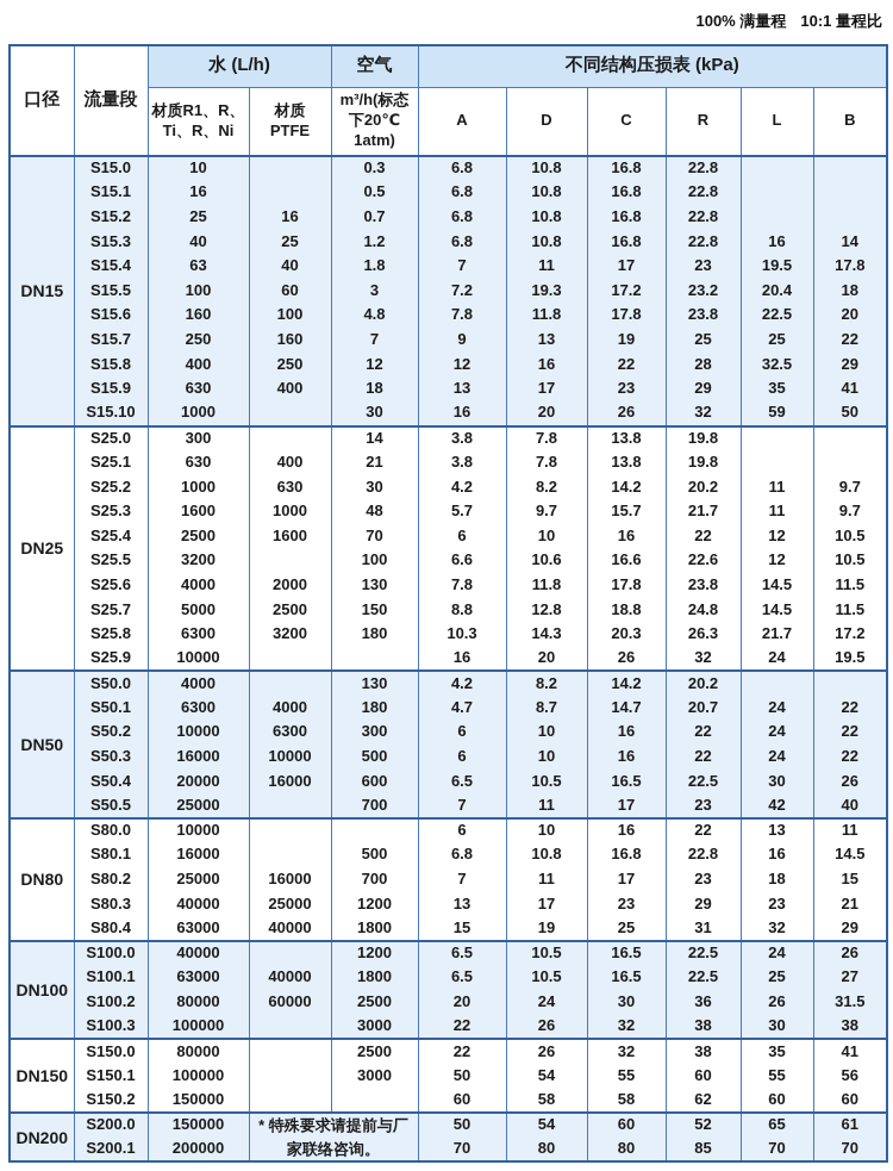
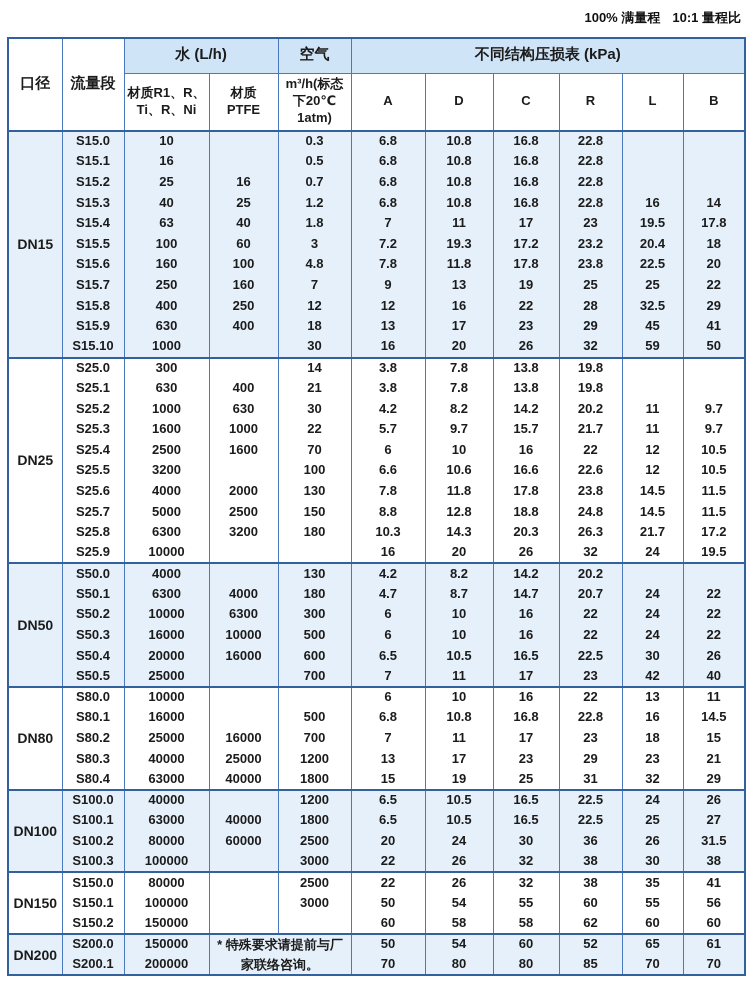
  100% 满量程 10:1 量程比
  口径	流量段	水 (L/h)	空气	不同结构压损表 (kPa)
  材质R1、R、Ti、R、Ni	材质 PTFE	m³/h(标态下20℃ 1atm)	A	D	C	R	L	B
  DN15	S15.0	10		0.3	6.8	10.8	16.8	22.8
  S15.1	16		0.5	6.8	10.8	16.8	22.8
  S15.2	25	16	0.7	6.8	10.8	16.8	22.8
  S15.3	40	25	1.2	6.8	10.8	16.8	22.8	16	14
  S15.4	63	40	1.8	7	11	17	23	19.5	17.8
  S15.5	100	60	3	7.2	19.3	17.2	23.2	20.4	18
  S15.6	160	100	4.8	7.8	11.8	17.8	23.8	22.5	20
  S15.7	250	160	7	9	13	19	25	25	22
  S15.8	400	250	12	12	16	22	28	32.5	29
- S15.9	630	400	18	13	17	23	29	35	41
+ S15.9	630	400	18	13	17	23	29	45	41
  S15.10	1000		30	16	20	26	32	59	50
  DN25	S25.0	300		14	3.8	7.8	13.8	19.8
  S25.1	630	400	21	3.8	7.8	13.8	19.8
  S25.2	1000	630	30	4.2	8.2	14.2	20.2	11	9.7
- S25.3	1600	1000	48	5.7	9.7	15.7	21.7	11	9.7
+ S25.3	1600	1000	22	5.7	9.7	15.7	21.7	11	9.7
  S25.4	2500	1600	70	6	10	16	22	12	10.5
  S25.5	3200		100	6.6	10.6	16.6	22.6	12	10.5
  S25.6	4000	2000	130	7.8	11.8	17.8	23.8	14.5	11.5
  S25.7	5000	2500	150	8.8	12.8	18.8	24.8	14.5	11.5
  S25.8	6300	3200	180	10.3	14.3	20.3	26.3	21.7	17.2
  S25.9	10000			16	20	26	32	24	19.5
  DN50	S50.0	4000		130	4.2	8.2	14.2	20.2
  S50.1	6300	4000	180	4.7	8.7	14.7	20.7	24	22
  S50.2	10000	6300	300	6	10	16	22	24	22
  S50.3	16000	10000	500	6	10	16	22	24	22
  S50.4	20000	16000	600	6.5	10.5	16.5	22.5	30	26
  S50.5	25000		700	7	11	17	23	42	40
  DN80	S80.0	10000			6	10	16	22	13	11
  S80.1	16000		500	6.8	10.8	16.8	22.8	16	14.5
  S80.2	25000	16000	700	7	11	17	23	18	15
  S80.3	40000	25000	1200	13	17	23	29	23	21
  S80.4	63000	40000	1800	15	19	25	31	32	29
  DN100	S100.0	40000		1200	6.5	10.5	16.5	22.5	24	26
  S100.1	63000	40000	1800	6.5	10.5	16.5	22.5	25	27
  S100.2	80000	60000	2500	20	24	30	36	26	31.5
  S100.3	100000		3000	22	26	32	38	30	38
  DN150	S150.0	80000		2500	22	26	32	38	35	41
  S150.1	100000		3000	50	54	55	60	55	56
  S150.2	150000			60	58	58	62	60	60
  DN200	S200.0	150000	* 特殊要求请提前与厂家联络咨询。	50	54	60	52	65	61
  S200.1	200000	70	80	80	85	70	70
